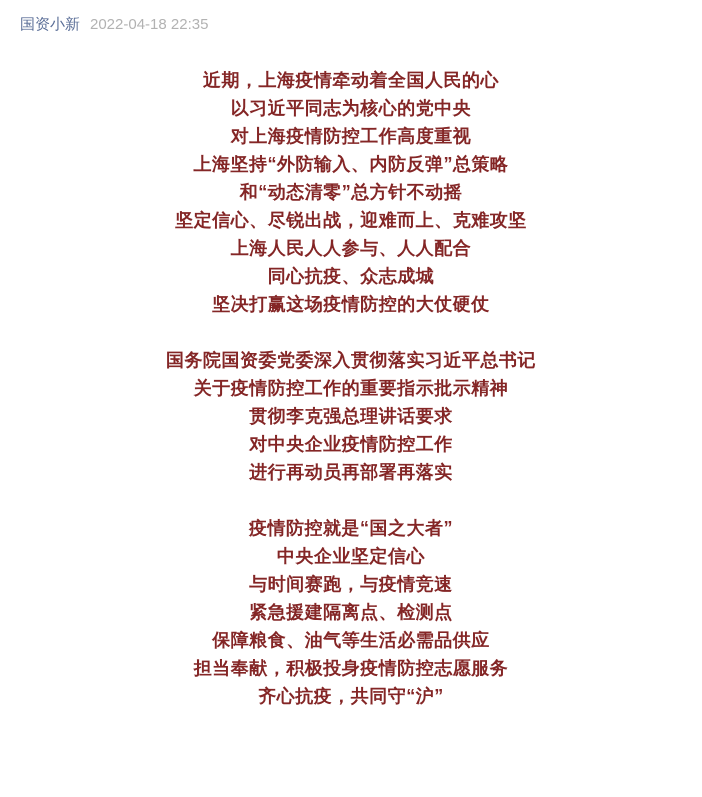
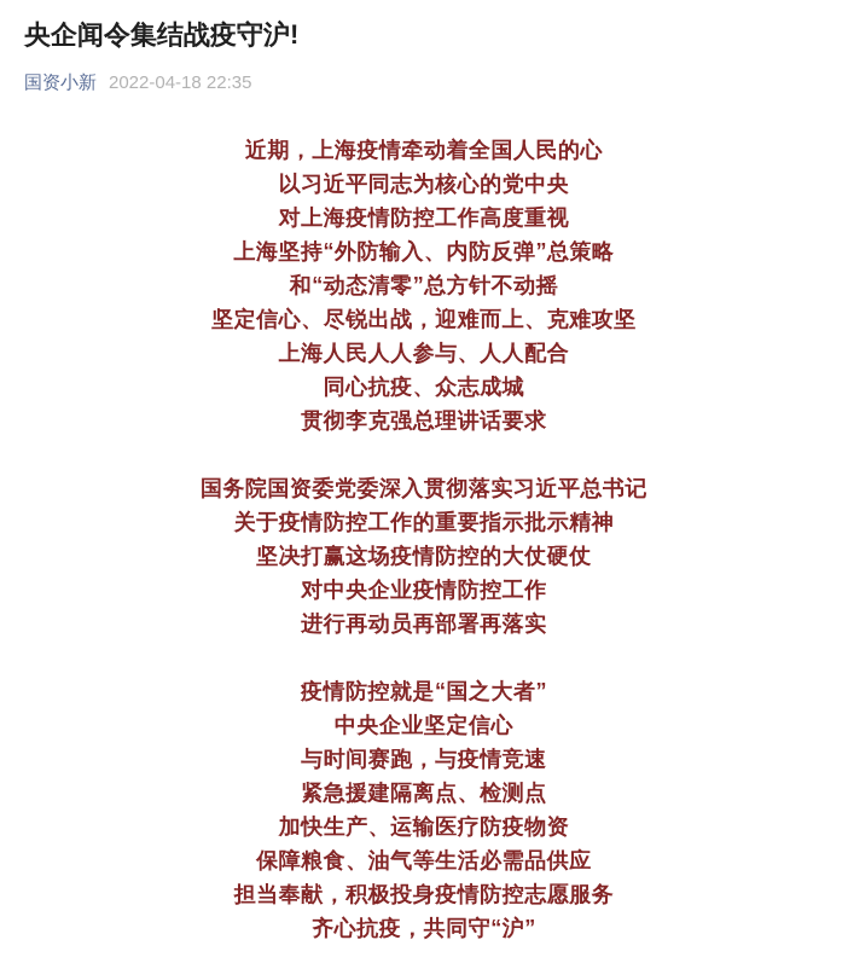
+ 央企闻令集结战疫守沪!
  国资小新
  2022-04-18 22:35
  近期，上海疫情牵动着全国人民的心
  以习近平同志为核心的党中央
  对上海疫情防控工作高度重视
  上海坚持“外防输入、内防反弹”总策略
  和“动态清零”总方针不动摇
  坚定信心、尽锐出战，迎难而上、克难攻坚
  上海人民人人参与、人人配合
  同心抗疫、众志成城
- 坚决打赢这场疫情防控的大仗硬仗
+ 贯彻李克强总理讲话要求
  国务院国资委党委深入贯彻落实习近平总书记
  关于疫情防控工作的重要指示批示精神
- 贯彻李克强总理讲话要求
+ 坚决打赢这场疫情防控的大仗硬仗
  对中央企业疫情防控工作
  进行再动员再部署再落实
  疫情防控就是“国之大者”
  中央企业坚定信心
  与时间赛跑，与疫情竞速
  紧急援建隔离点、检测点
+ 加快生产、运输医疗防疫物资
  保障粮食、油气等生活必需品供应
  担当奉献，积极投身疫情防控志愿服务
  齐心抗疫，共同守“沪”
